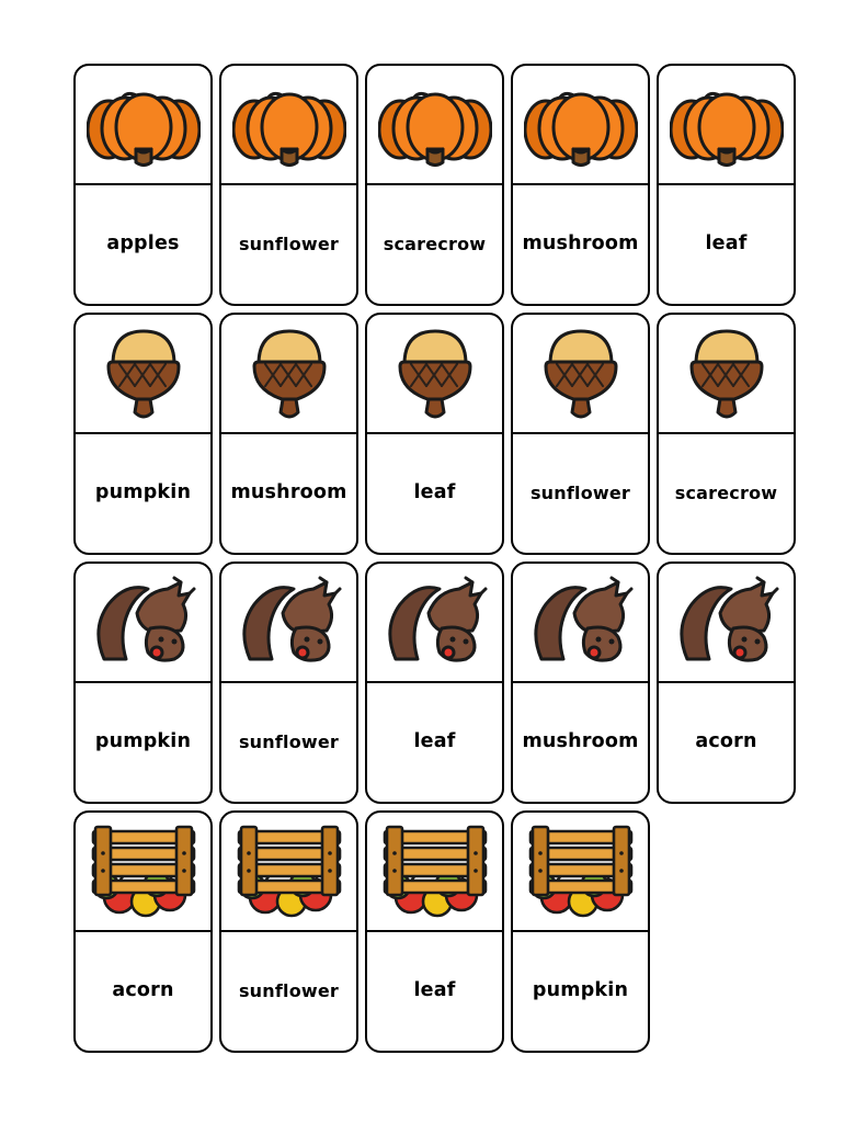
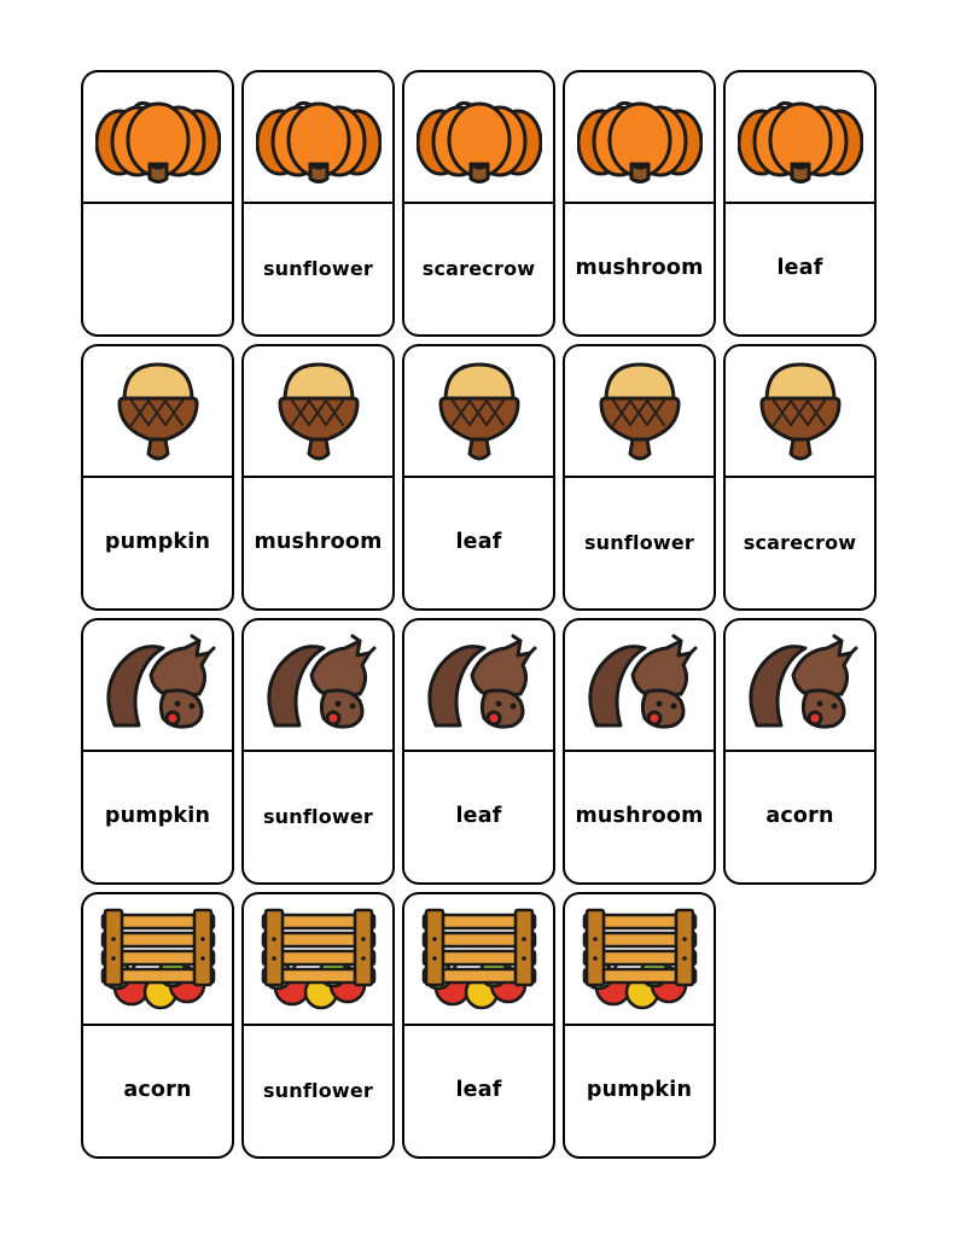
- apples
  sunflower
  scarecrow
  mushroom
  leaf
  pumpkin
  mushroom
  leaf
  sunflower
  scarecrow
  pumpkin
  sunflower
  leaf
  mushroom
  acorn
  acorn
  sunflower
  leaf
  pumpkin
